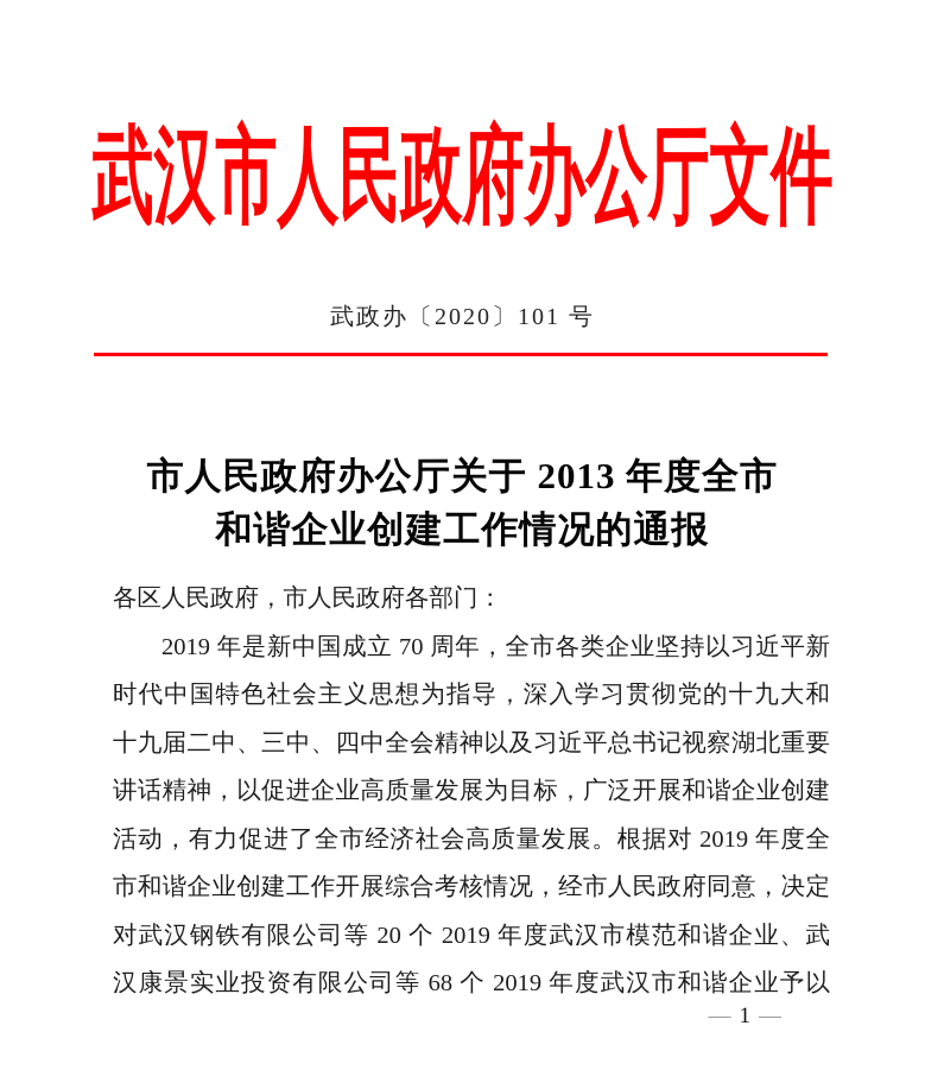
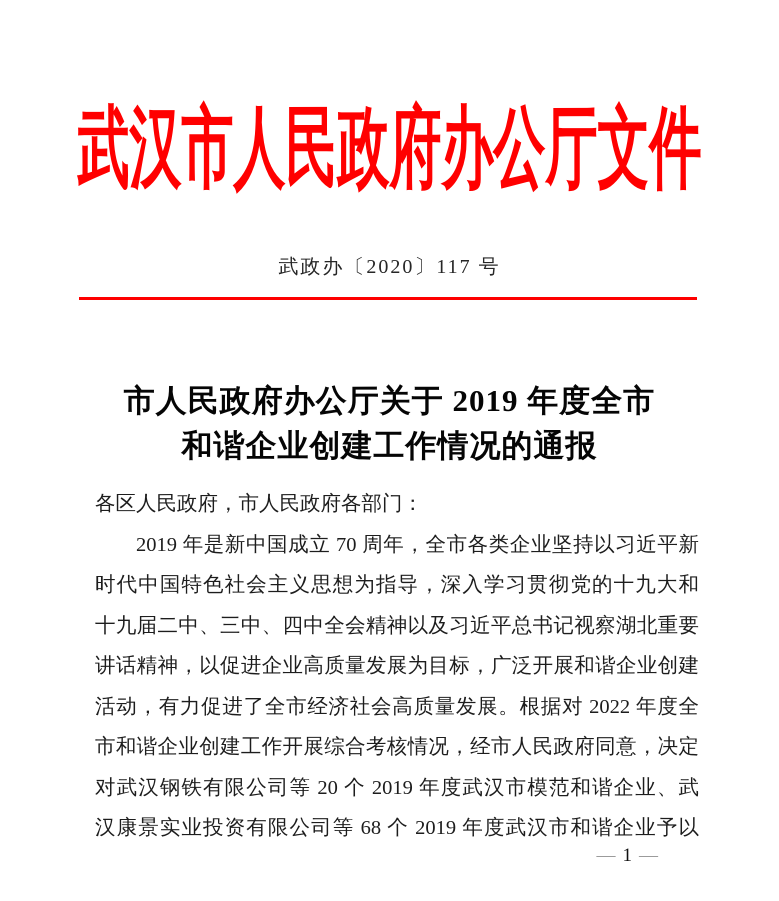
  武汉市人民政府办公厅文件
- 武政办〔2020〕101 号
+ 武政办〔2020〕117 号
- 市人民政府办公厅关于 2013 年度全市
+ 市人民政府办公厅关于 2019 年度全市
  和谐企业创建工作情况的通报
  各区人民政府，市人民政府各部门：
  2019 年是新中国成立 70 周年，全市各类企业坚持以习近平新
  时代中国特色社会主义思想为指导，深入学习贯彻党的十九大和
  十九届二中、三中、四中全会精神以及习近平总书记视察湖北重要
  讲话精神，以促进企业高质量发展为目标，广泛开展和谐企业创建
- 活动，有力促进了全市经济社会高质量发展。根据对 2019 年度全
+ 活动，有力促进了全市经济社会高质量发展。根据对 2022 年度全
  市和谐企业创建工作开展综合考核情况，经市人民政府同意，决定
  对武汉钢铁有限公司等 20 个 2019 年度武汉市模范和谐企业、武
  汉康景实业投资有限公司等 68 个 2019 年度武汉市和谐企业予以
  — 1 —
